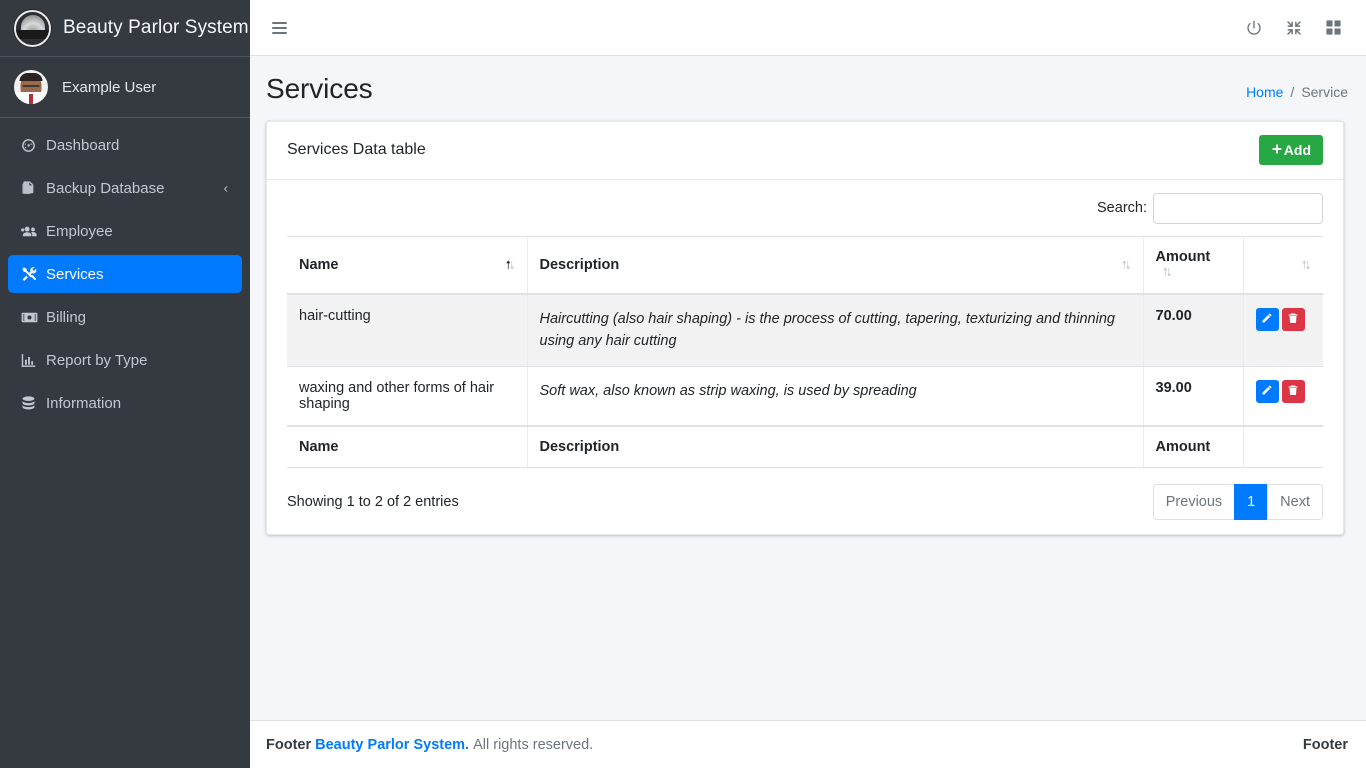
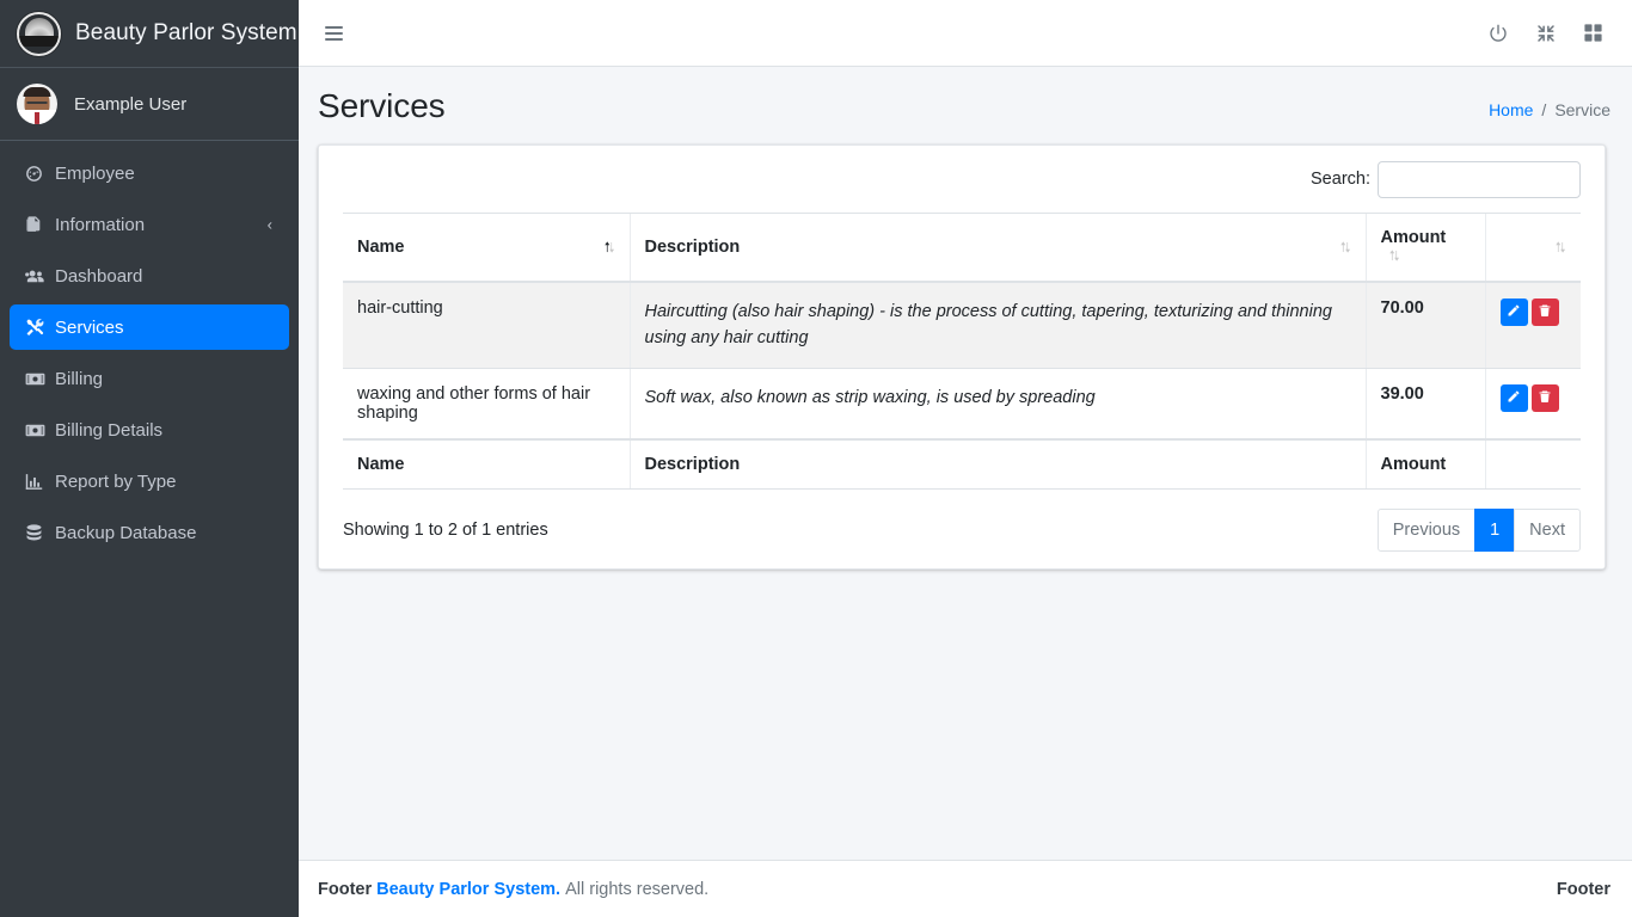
  Beauty Parlor System
  Example User
- Dashboard
+ Employee
- Backup Database
+ Information
  ‹
- Employee
+ Dashboard
  Services
  Billing
+ Billing Details
  Report by Type
- Information
+ Backup Database
  Services
  Home
  /
  Service
- Services Data table
- Add
  Search:
  Name	Description	Amount
  hair-cutting	Haircutting (also hair shaping) - is the process of cutting, tapering, texturizing and thinning using any hair cutting	70.00
  waxing and other forms of hair shaping	Soft wax, also known as strip waxing, is used by spreading	39.00
  Name	Description	Amount
- Showing 1 to 2 of 2 entries
+ Showing 1 to 2 of 1 entries
  Previous
  1
  Next
  Footer
  Beauty Parlor System.
  All rights reserved.
  Footer
